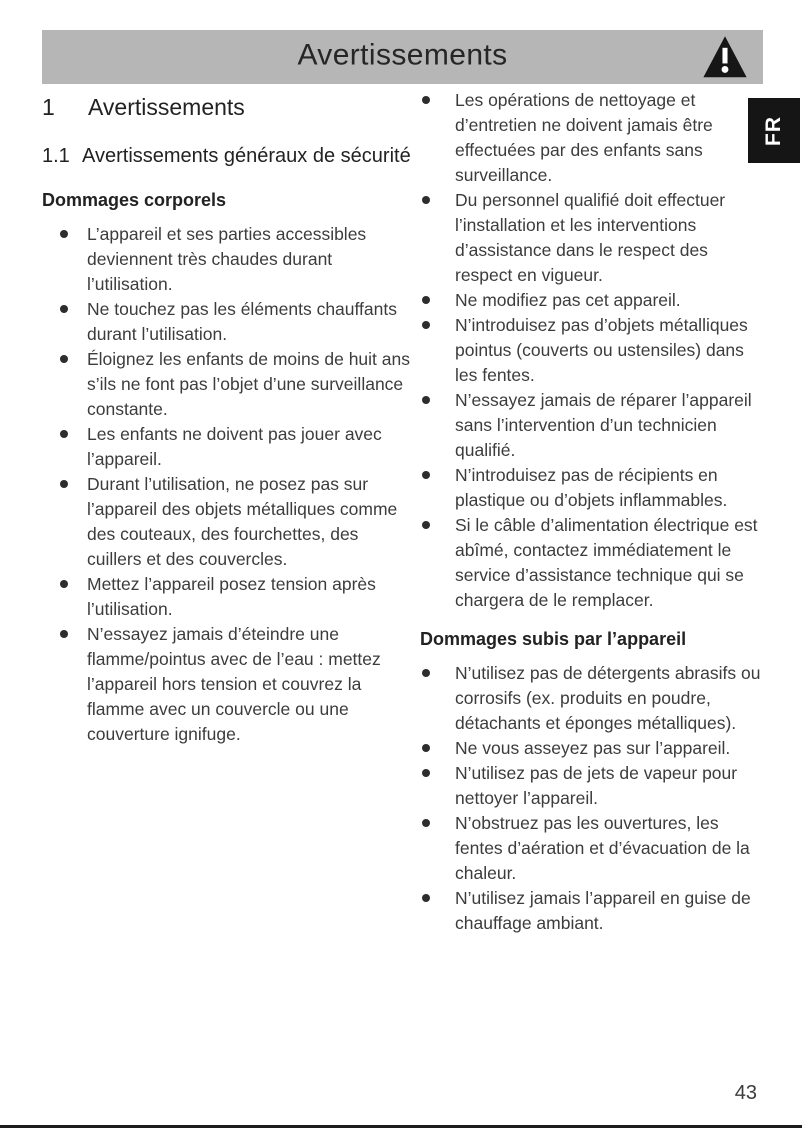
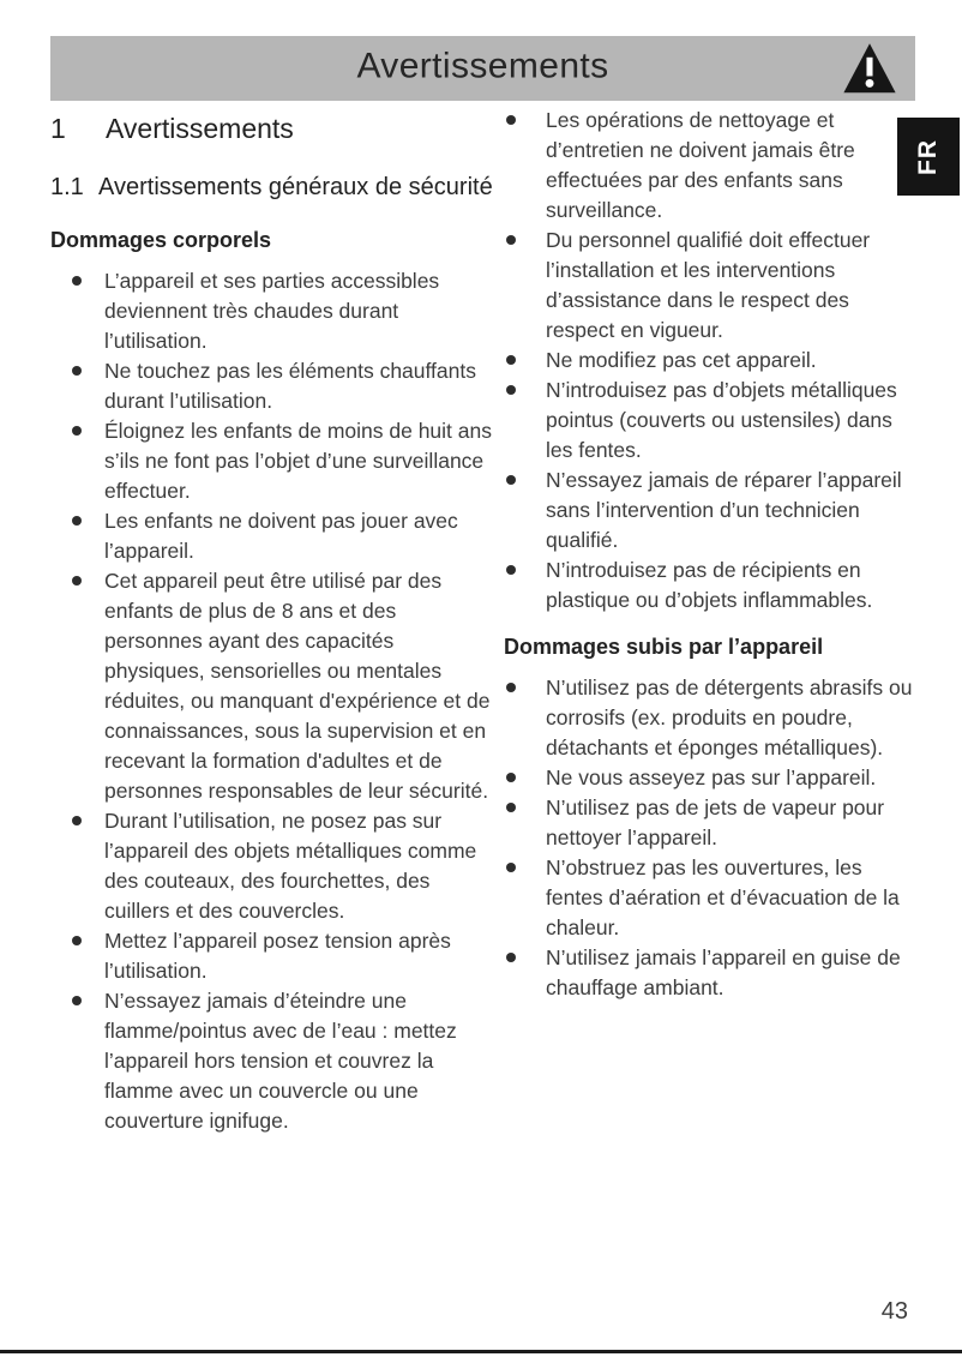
  Avertissements
  1
  Avertissements
  1.1
  Avertissements généraux de sécurité
  Dommages corporels
  L’appareil et ses parties accessibles deviennent très chaudes durant l’utilisation.
  Ne touchez pas les éléments chauffants durant l’utilisation.
- Éloignez les enfants de moins de huit ans s’ils ne font pas l’objet d’une surveillance constante.
+ Éloignez les enfants de moins de huit ans s’ils ne font pas l’objet d’une surveillance effectuer.
  Les enfants ne doivent pas jouer avec l’appareil.
+ Cet appareil peut être utilisé par des enfants de plus de 8 ans et des personnes ayant des capacités physiques, sensorielles ou mentales réduites, ou manquant d'expérience et de connaissances, sous la supervision et en recevant la formation d'adultes et de personnes responsables de leur sécurité.
  Durant l’utilisation, ne posez pas sur l’appareil des objets métalliques comme des couteaux, des fourchettes, des cuillers et des couvercles.
  Mettez l’appareil posez tension après l’utilisation.
  N’essayez jamais d’éteindre une flamme/pointus avec de l’eau : mettez l’appareil hors tension et couvrez la flamme avec un couvercle ou une couverture ignifuge.
  Les opérations de nettoyage et d’entretien ne doivent jamais être effectuées par des enfants sans surveillance.
  Du personnel qualifié doit effectuer l’installation et les interventions d’assistance dans le respect des respect en vigueur.
  Ne modifiez pas cet appareil.
  N’introduisez pas d’objets métalliques pointus (couverts ou ustensiles) dans les fentes.
  N’essayez jamais de réparer l’appareil sans l’intervention d’un technicien qualifié.
  N’introduisez pas de récipients en plastique ou d’objets inflammables.
- Si le câble d’alimentation électrique est abîmé, contactez immédiatement le service d’assistance technique qui se chargera de le remplacer.
  Dommages subis par l’appareil
  N’utilisez pas de détergents abrasifs ou corrosifs (ex. produits en poudre, détachants et éponges métalliques).
  Ne vous asseyez pas sur l’appareil.
  N’utilisez pas de jets de vapeur pour nettoyer l’appareil.
  N’obstruez pas les ouvertures, les fentes d’aération et d’évacuation de la chaleur.
  N’utilisez jamais l’appareil en guise de chauffage ambiant.
  43
